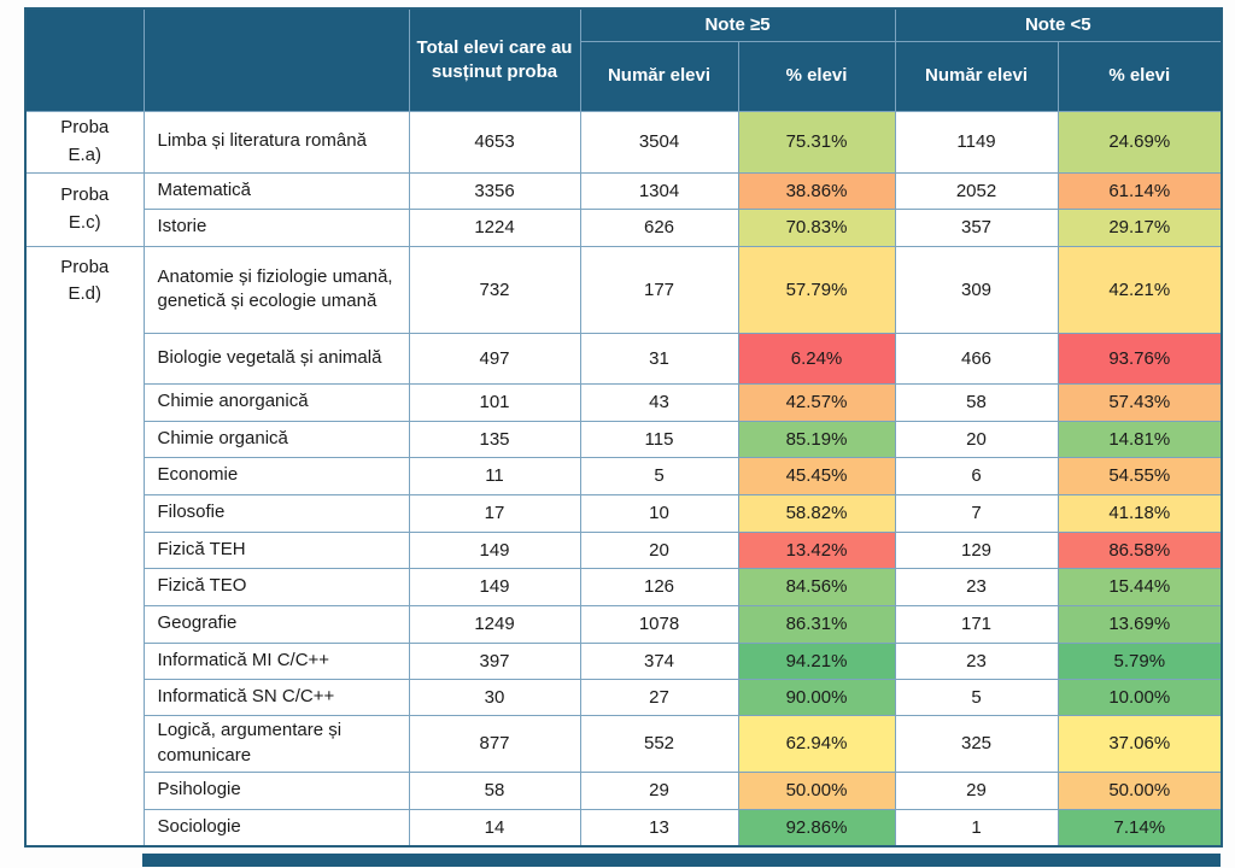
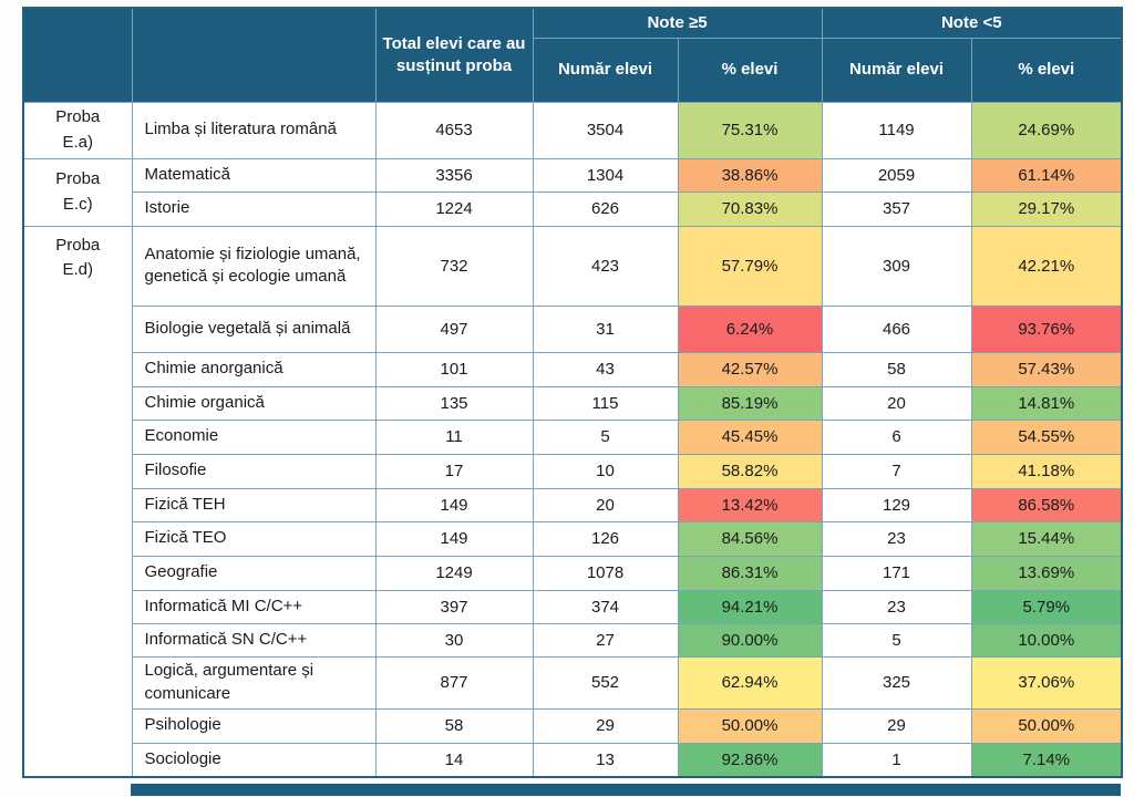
  		Total elevi care au susținut proba	Note ≥5	Note <5
  Număr elevi	% elevi	Număr elevi	% elevi
  Proba E.a)	Limba și literatura română	4653	3504	75.31%	1149	24.69%
- Proba E.c)	Matematică	3356	1304	38.86%	2052	61.14%
+ Proba E.c)	Matematică	3356	1304	38.86%	2059	61.14%
  Istorie	1224	626	70.83%	357	29.17%
- Proba E.d)	Anatomie și fiziologie umană, genetică și ecologie umană	732	177	57.79%	309	42.21%
+ Proba E.d)	Anatomie și fiziologie umană, genetică și ecologie umană	732	423	57.79%	309	42.21%
  Biologie vegetală și animală	497	31	6.24%	466	93.76%
  Chimie anorganică	101	43	42.57%	58	57.43%
  Chimie organică	135	115	85.19%	20	14.81%
  Economie	11	5	45.45%	6	54.55%
  Filosofie	17	10	58.82%	7	41.18%
  Fizică TEH	149	20	13.42%	129	86.58%
  Fizică TEO	149	126	84.56%	23	15.44%
  Geografie	1249	1078	86.31%	171	13.69%
  Informatică MI C/C++	397	374	94.21%	23	5.79%
  Informatică SN C/C++	30	27	90.00%	5	10.00%
  Logică, argumentare și comunicare	877	552	62.94%	325	37.06%
  Psihologie	58	29	50.00%	29	50.00%
  Sociologie	14	13	92.86%	1	7.14%
